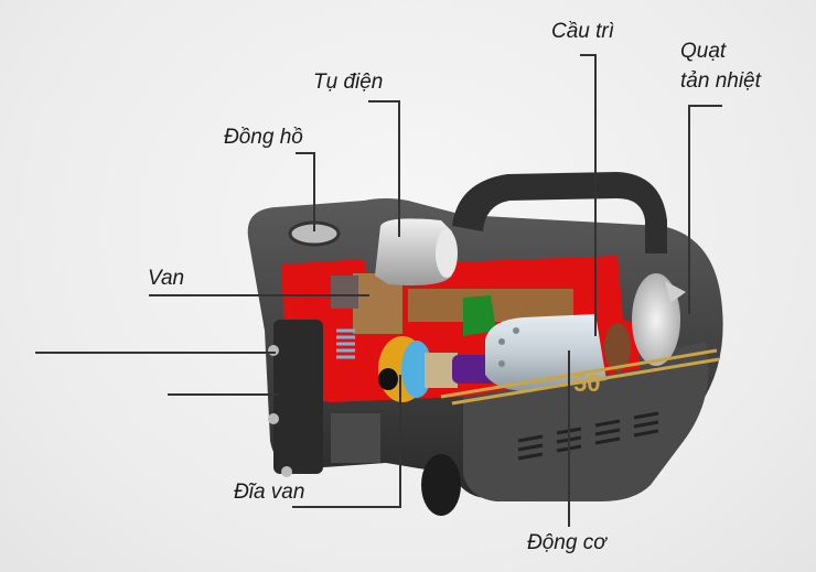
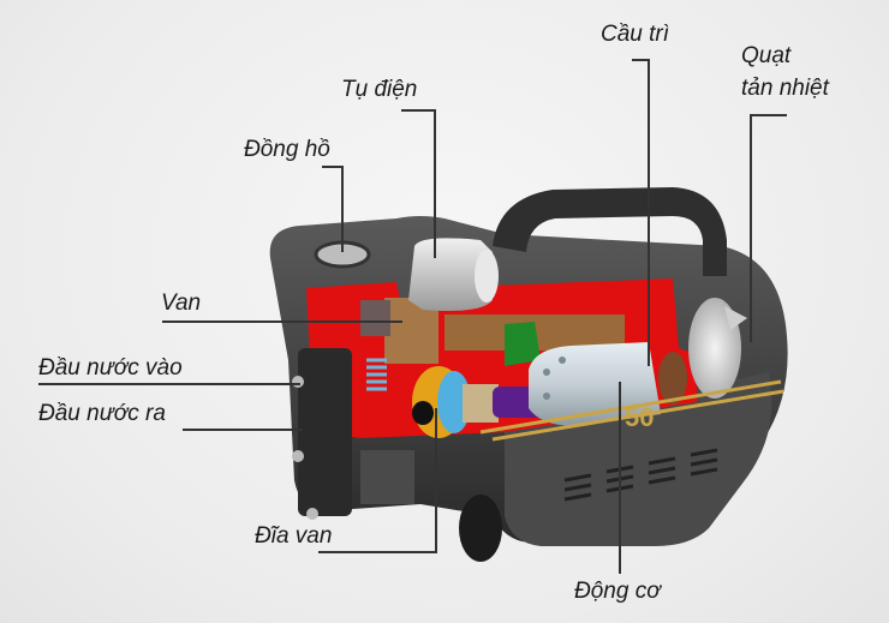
  50
  Cầu trì
  Quạt
  tản nhiệt
  Tụ điện
  Đồng hồ
  Van
+ Đầu nước vào
+ Đầu nước ra
  Đĩa van
  Động cơ
